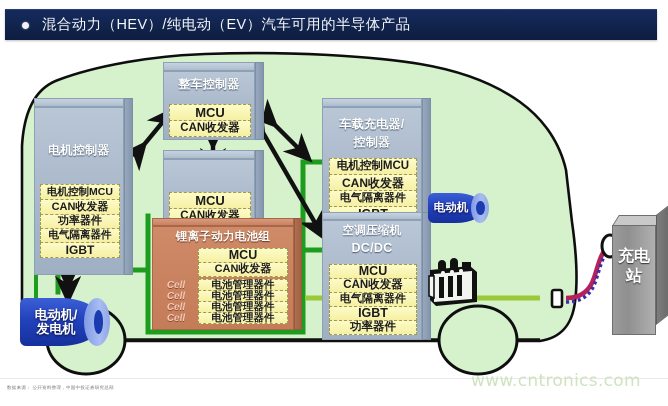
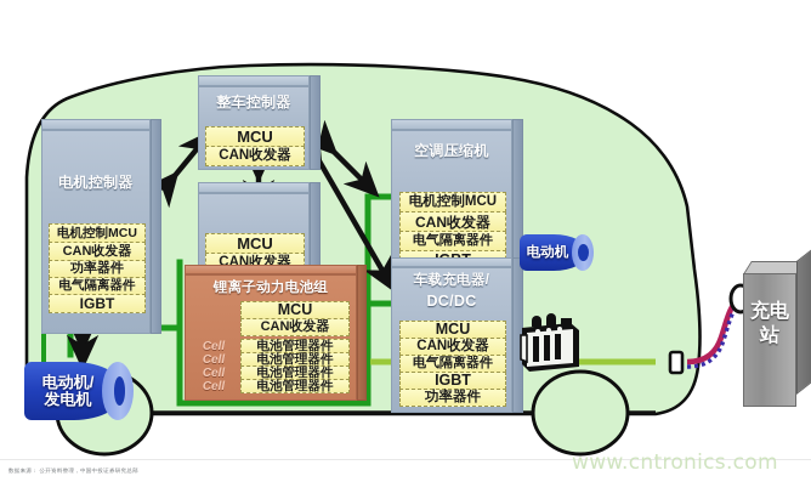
- 混合动力（HEV）/纯电动（EV）汽车可用的半导体产品
  电机控制器
  电机控制MCU
  CAN收发器
  功率器件
  电气隔离器件
  IGBT
  整车控制器
  MCU
  CAN收发器
  MCU
  CAN收发器
  锂离子动力电池组
  MCU
  CAN收发器
  Cell
  Cell
  Cell
  Cell
  电池管理器件
  电池管理器件
  电池管理器件
  电池管理器件
- 车载充电器/
+ 空调压缩机
- 控制器
  电机控制MCU
  CAN收发器
  电气隔离器件
- 空调压缩机
+ 车载充电器/
  DC/DC
  MCU
  CAN收发器
  电气隔离器件
  IGBT
  功率器件
  电动机
  电动机/
  发电机
  充电站
  www.cntronics.com
